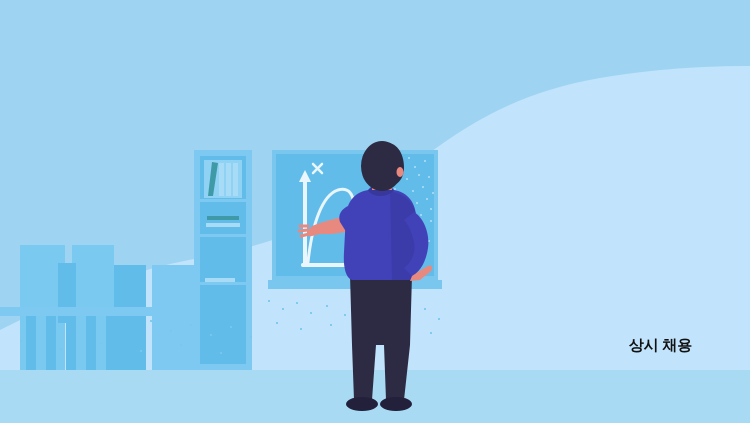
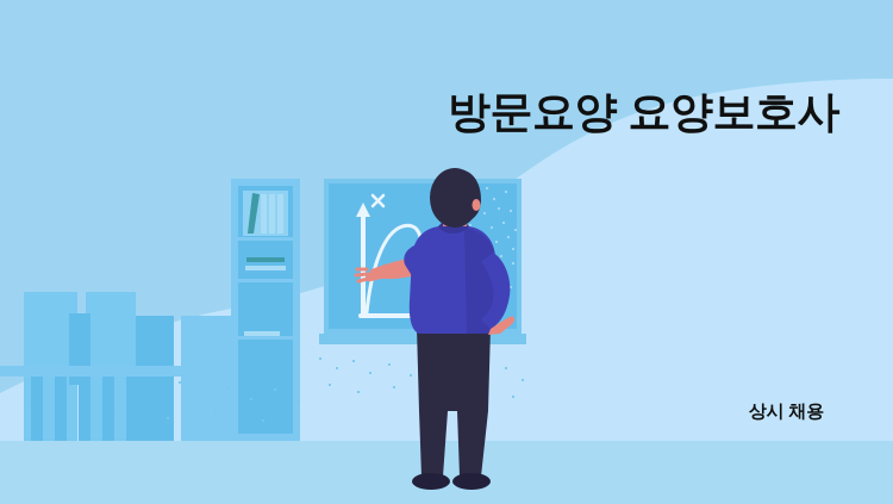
+ 방문요양 요양보호사
  상시 채용
